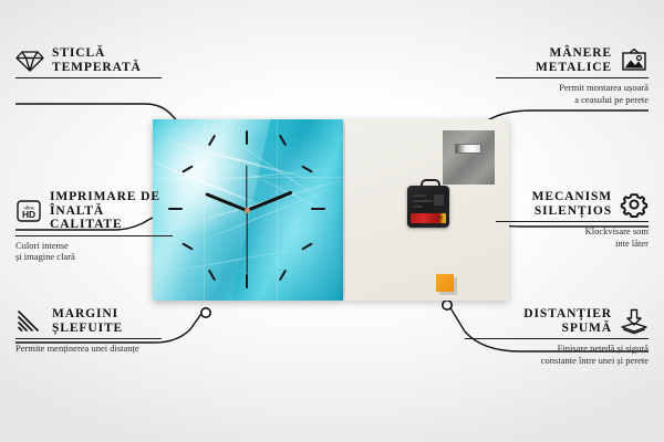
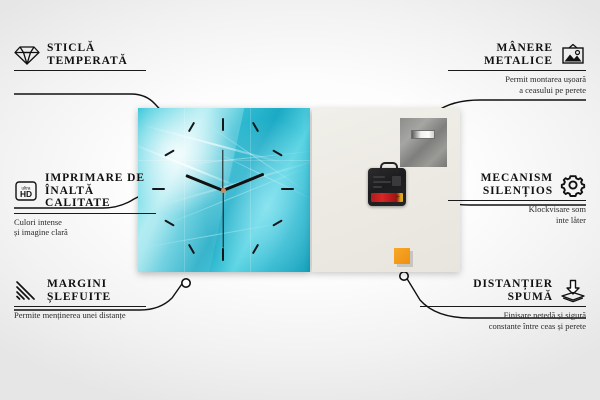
  +
  STICLĂ
  TEMPERATĂ
  HD
  IMPRIMARE DE
  ÎNALTĂ CALITATE
  Culori intense
  și imagine clară
  MARGINI
  ȘLEFUITE
  Permite menținerea unei distanțe
  MÂNERE
  METALICE
  Permit montarea ușoară
  a ceasului pe perete
  MECANISM
  SILENȚIOS
  Klockvisare som
  inte låter
  DISTANȚIER
  SPUMĂ
  Finisare netedă și sigură
- constante între unei și perete
+ constante între ceas și perete
